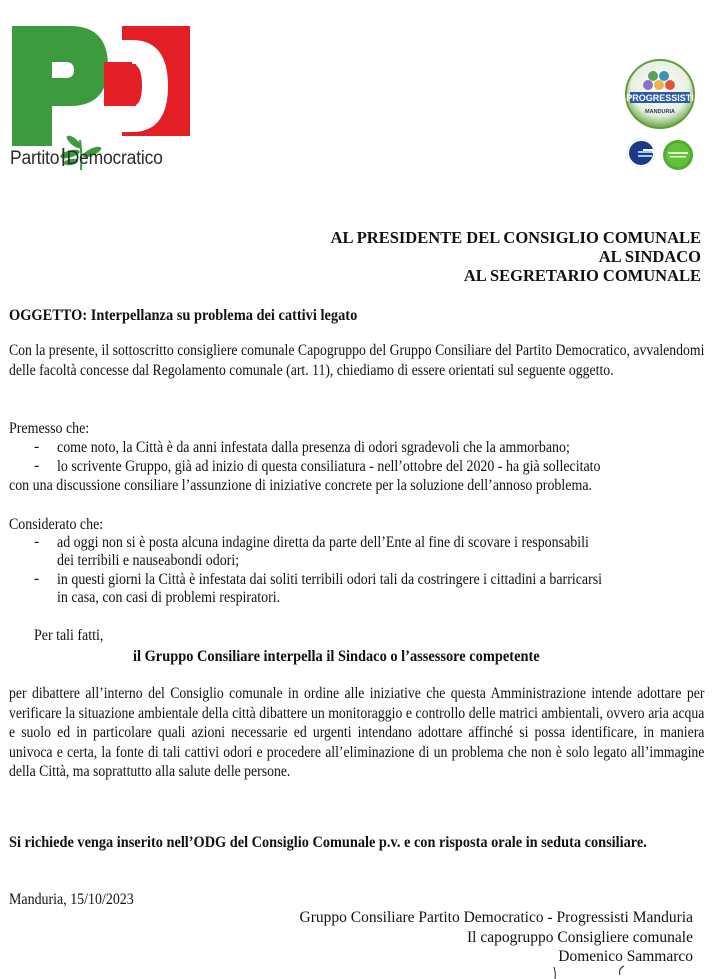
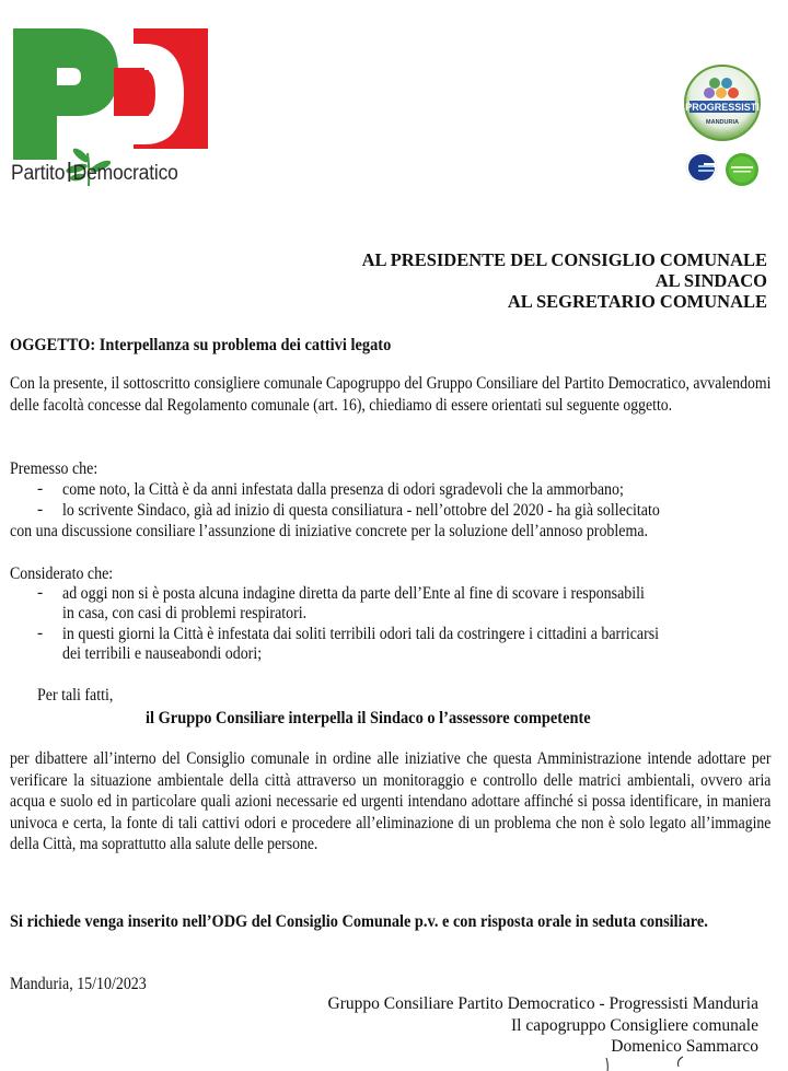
  Partito Democratico
  PROGRESSISTI
  AL PRESIDENTE DEL CONSIGLIO COMUNALE
  AL SINDACO
  AL SEGRETARIO COMUNALE
  OGGETTO: Interpellanza su problema dei cattivi legato
- Con la presente, il sottoscritto consigliere comunale Capogruppo del Gruppo Consiliare del Partito Democratico, avvalendomi delle facoltà concesse dal Regolamento comunale (art. 11), chiediamo di essere orientati sul seguente oggetto.
+ Con la presente, il sottoscritto consigliere comunale Capogruppo del Gruppo Consiliare del Partito Democratico, avvalendomi delle facoltà concesse dal Regolamento comunale (art. 16), chiediamo di essere orientati sul seguente oggetto.
  Premesso che:
  -
  come noto, la Città è da anni infestata dalla presenza di odori sgradevoli che la ammorbano;
  -
- lo scrivente Gruppo, già ad inizio di questa consiliatura - nell’ottobre del 2020 - ha già sollecitato
+ lo scrivente Sindaco, già ad inizio di questa consiliatura - nell’ottobre del 2020 - ha già sollecitato
  con una discussione consiliare l’assunzione di iniziative concrete per la soluzione dell’annoso problema.
  Considerato che:
  -
  ad oggi non si è posta alcuna indagine diretta da parte dell’Ente al fine di scovare i responsabili
- dei terribili e nauseabondi odori;
+ in casa, con casi di problemi respiratori.
  -
  in questi giorni la Città è infestata dai soliti terribili odori tali da costringere i cittadini a barricarsi
- in casa, con casi di problemi respiratori.
+ dei terribili e nauseabondi odori;
  Per tali fatti,
  il Gruppo Consiliare interpella il Sindaco o l’assessore competente
- per dibattere all’interno del Consiglio comunale in ordine alle iniziative che questa Amministrazione intende adottare per verificare la situazione ambientale della città dibattere un monitoraggio e controllo delle matrici ambientali, ovvero aria acqua e suolo ed in particolare quali azioni necessarie ed urgenti intendano adottare affinché si possa identificare, in maniera univoca e certa, la fonte di tali cattivi odori e procedere all’eliminazione di un problema che non è solo legato all’immagine della Città, ma soprattutto alla salute delle persone.
+ per dibattere all’interno del Consiglio comunale in ordine alle iniziative che questa Amministrazione intende adottare per verificare la situazione ambientale della città attraverso un monitoraggio e controllo delle matrici ambientali, ovvero aria acqua e suolo ed in particolare quali azioni necessarie ed urgenti intendano adottare affinché si possa identificare, in maniera univoca e certa, la fonte di tali cattivi odori e procedere all’eliminazione di un problema che non è solo legato all’immagine della Città, ma soprattutto alla salute delle persone.
  Si richiede venga inserito nell’ODG del Consiglio Comunale p.v. e con risposta orale in seduta consiliare.
  Manduria, 15/10/2023
  Gruppo Consiliare Partito Democratico - Progressisti Manduria
  Il capogruppo Consigliere comunale
  Domenico Sammarco
